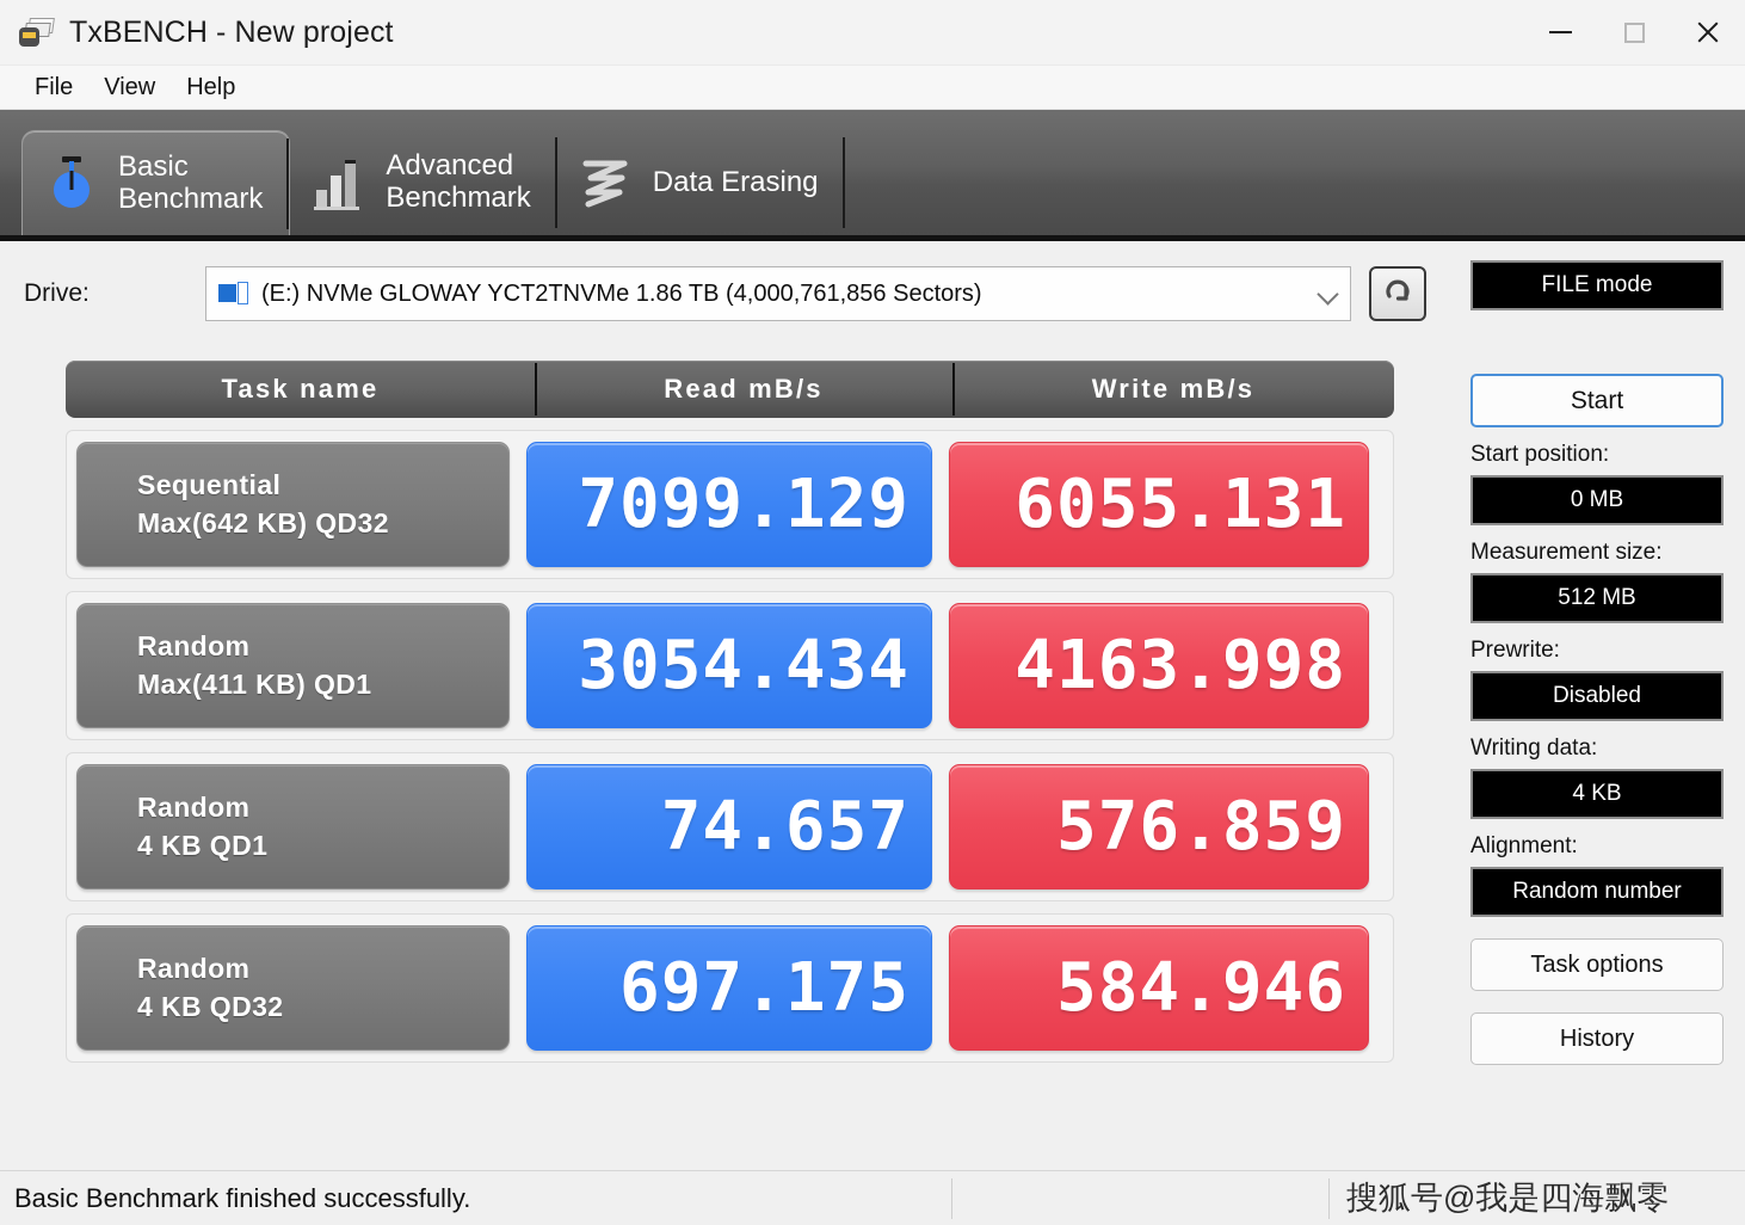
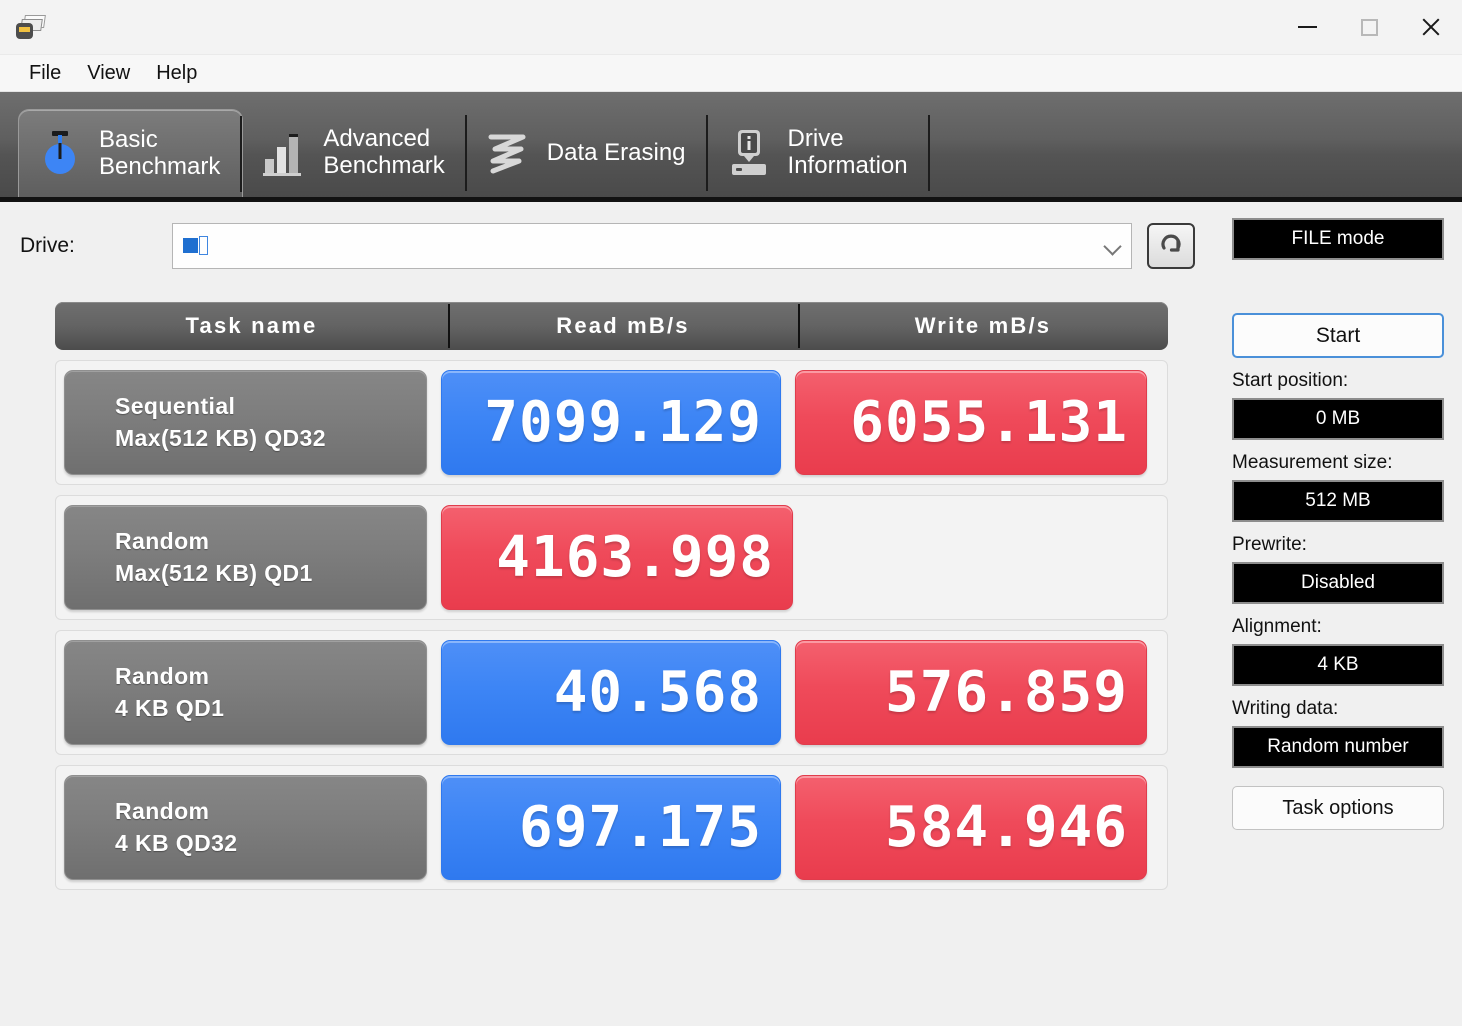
- TxBENCH - New project
  File
  View
  Help
  Basic
  Benchmark
  Advanced
  Benchmark
  Data Erasing
+ Drive
+ Information
  Drive:
- (E:) NVMe GLOWAY YCT2TNVMe 1.86 TB (4,000,761,856 Sectors)
  Task name
  Read mB/s
  Write mB/s
  Sequential
- Max(642 KB) QD32
+ Max(512 KB) QD32
  7099.129
  6055.131
  Random
- Max(411 KB) QD1
+ Max(512 KB) QD1
- 3054.434
  4163.998
  Random
  4 KB QD1
- 74.657
+ 40.568
  576.859
  Random
  4 KB QD32
  697.175
  584.946
  FILE mode
  Start
  Start position:
  0 MB
  Measurement size:
  512 MB
  Prewrite:
  Disabled
- Writing data:
+ Alignment:
  4 KB
- Alignment:
+ Writing data:
  Random number
  Task options
- History
- Basic Benchmark finished successfully.
- 搜狐号@我是四海飘零
